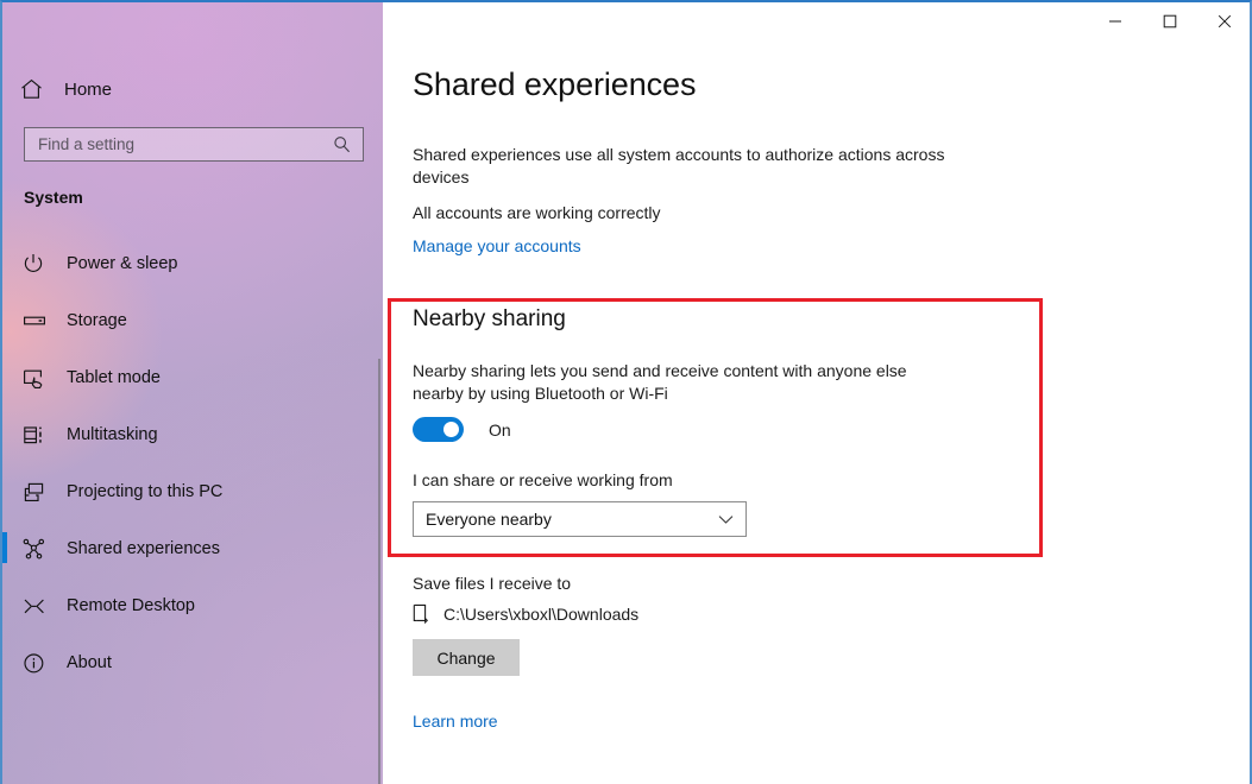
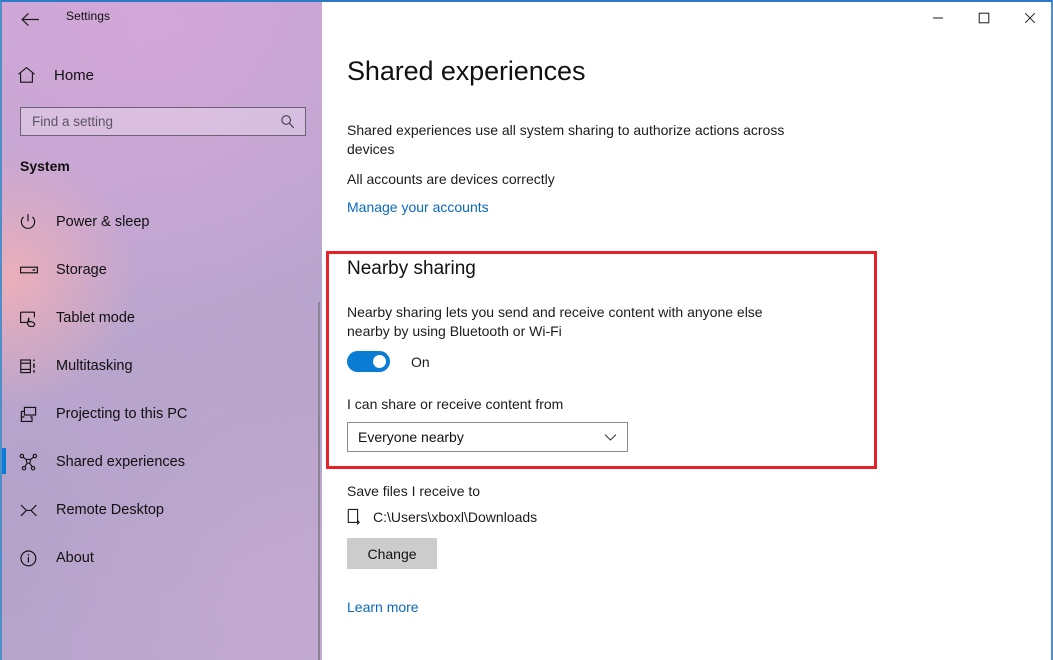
+ Settings
  Home
  Find a setting
  System
  Power & sleep
  Storage
  Tablet mode
  Multitasking
  Projecting to this PC
  Shared experiences
  Remote Desktop
  About
  Shared experiences
- Shared experiences use all system accounts to authorize actions across devices
+ Shared experiences use all system sharing to authorize actions across devices
- All accounts are working correctly
+ All accounts are devices correctly
  Manage your accounts
  Nearby sharing
  Nearby sharing lets you send and receive content with anyone else nearby by using Bluetooth or Wi-Fi
  On
- I can share or receive working from
+ I can share or receive content from
  Everyone nearby
  Save files I receive to
  C:\Users\xboxl\Downloads
  Change
  Learn more
